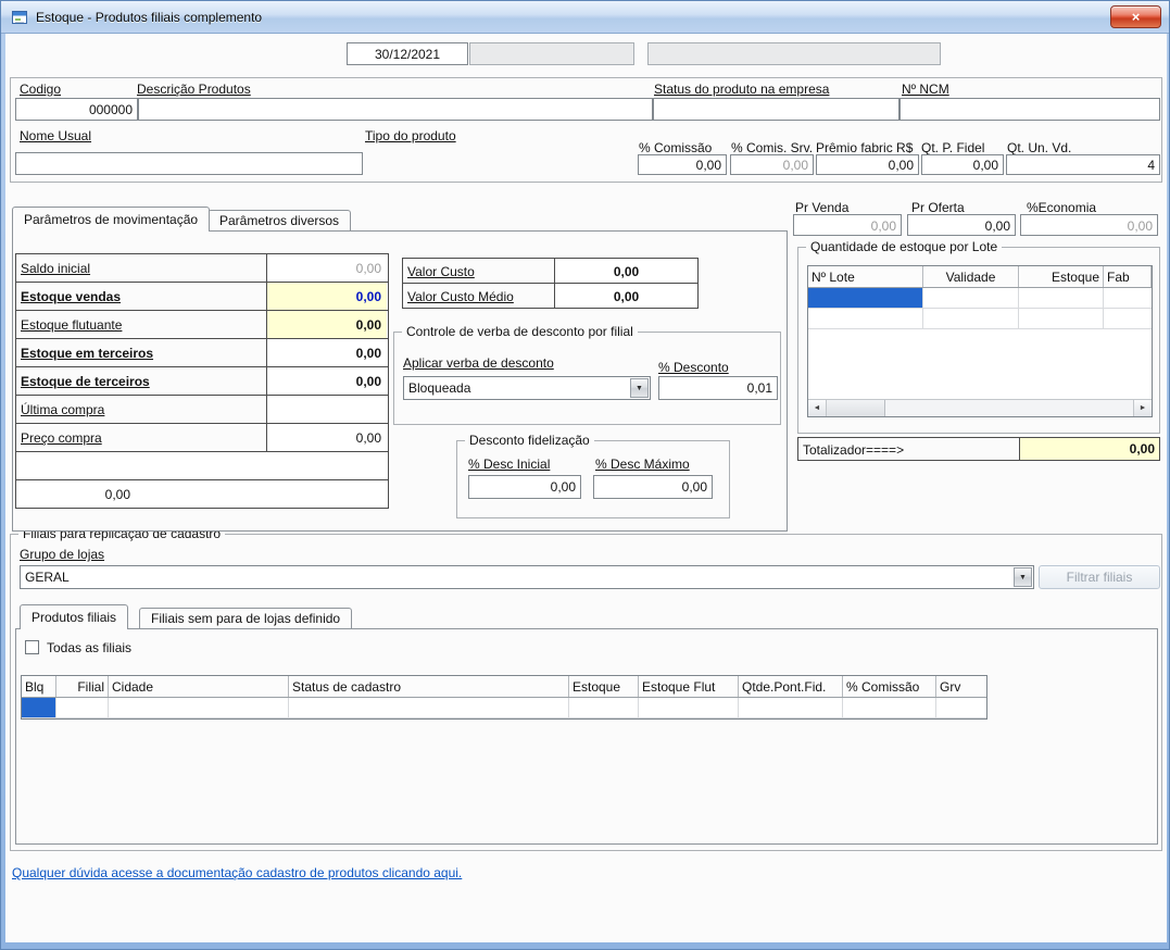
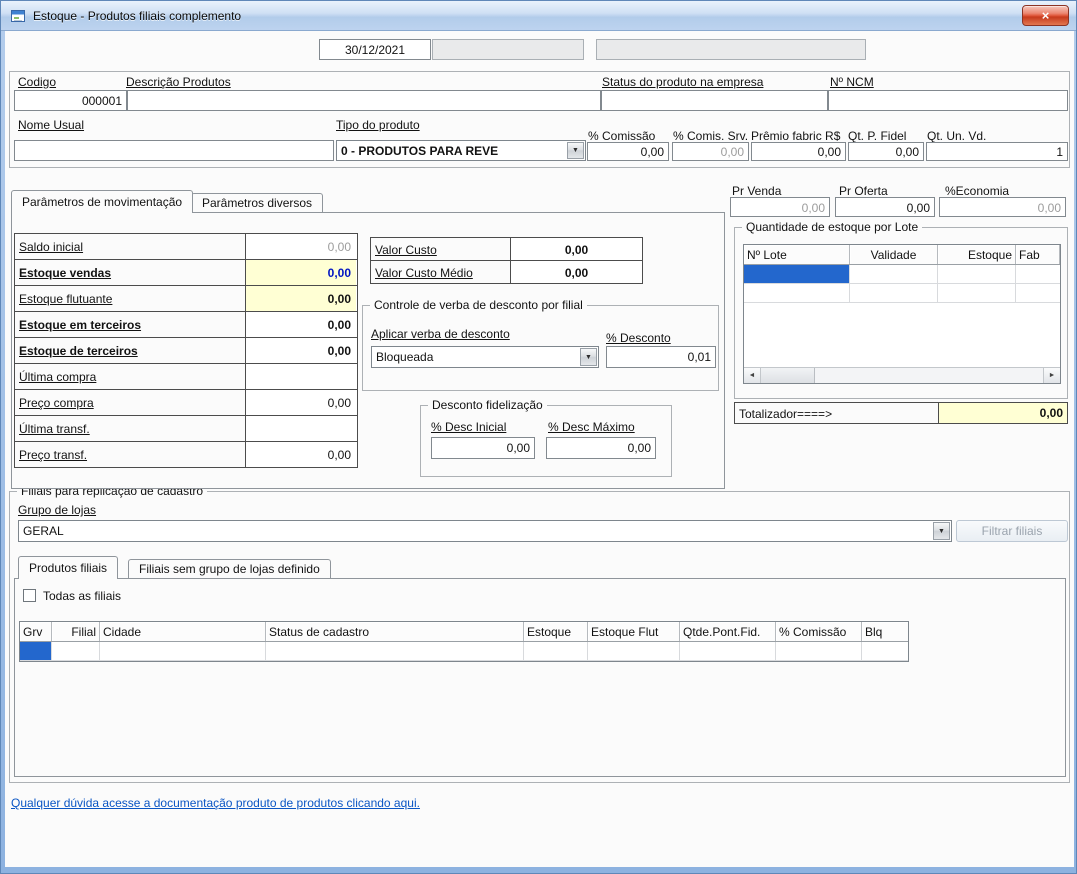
  Estoque - Produtos filiais complemento
  ×
  30/12/2021
  Codigo
  Descrição Produtos
  Status do produto na empresa
  Nº NCM
- 000000
+ 000001
  Nome Usual
  Tipo do produto
  % Comissão
  % Comis. Srv.
  Prêmio fabric R$
  Qt. P. Fidel
  Qt. Un. Vd.
+ 0 - PRODUTOS PARA REVE
  0,00
  0,00
  0,00
  0,00
- 4
+ 1
  Pr Venda
  Pr Oferta
  %Economia
  0,00
  0,00
  0,00
  Parâmetros de movimentação
  Parâmetros diversos
  Saldo inicial
  0,00
  Estoque vendas
  0,00
  Estoque flutuante
  0,00
  Estoque em terceiros
  0,00
  Estoque de terceiros
  0,00
  Última compra
  Preço compra
  0,00
+ Última transf.
+ Preço transf.
  0,00
  Valor Custo
  0,00
  Valor Custo Médio
  0,00
  Controle de verba de desconto por filial
  Aplicar verba de desconto
  Bloqueada
  % Desconto
  0,01
  Desconto fidelização
  % Desc Inicial
  % Desc Máximo
  0,00
  0,00
  Quantidade de estoque por Lote
  Nº Lote
  Validade
  Estoque
  Fab
  Totalizador====>
  0,00
  Filiais para replicação de cadastro
  Grupo de lojas
  GERAL
  Filtrar filiais
  Produtos filiais
- Filiais sem para de lojas definido
+ Filiais sem grupo de lojas definido
  Todas as filiais
- Blq
+ Grv
  Filial
  Cidade
  Status de cadastro
  Estoque
  Estoque Flut
  Qtde.Pont.Fid.
  % Comissão
- Grv
+ Blq
- Qualquer dúvida acesse a documentação cadastro de produtos clicando aqui.
+ Qualquer dúvida acesse a documentação produto de produtos clicando aqui.
